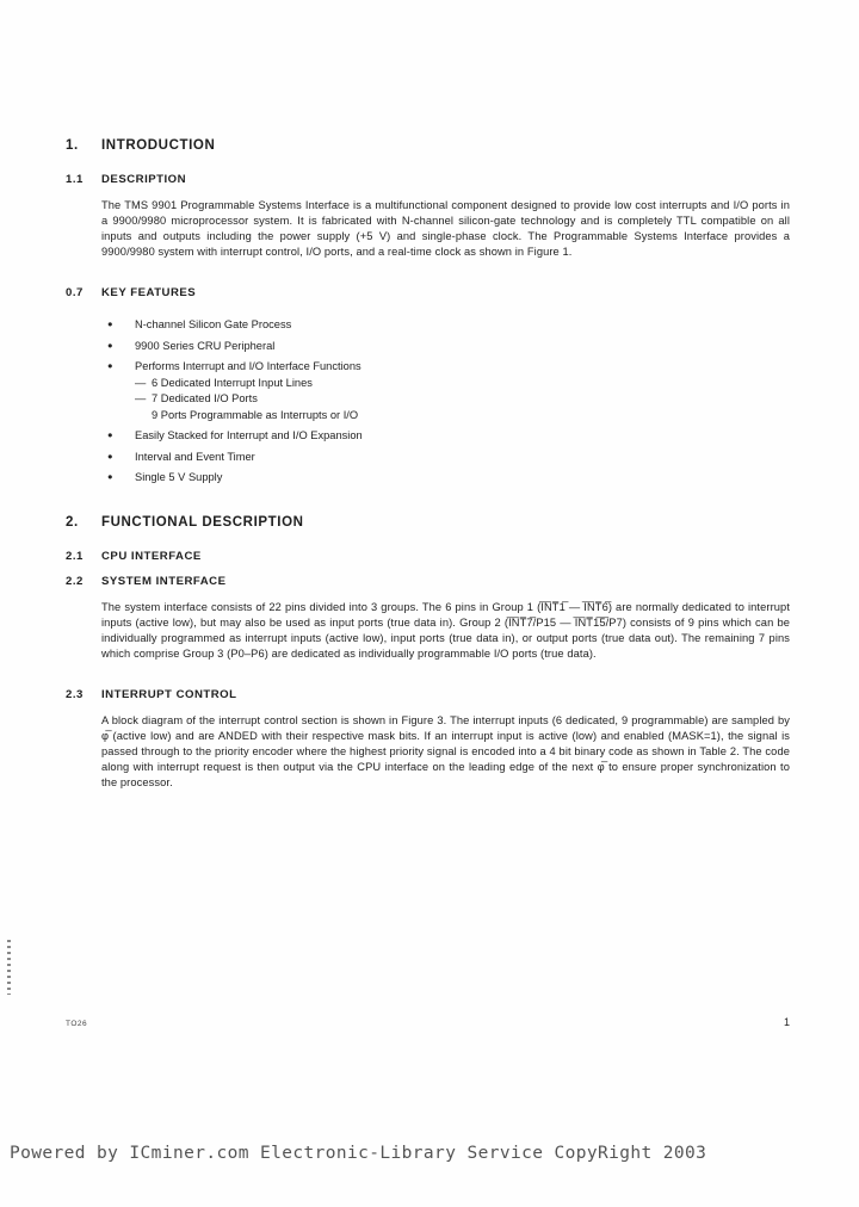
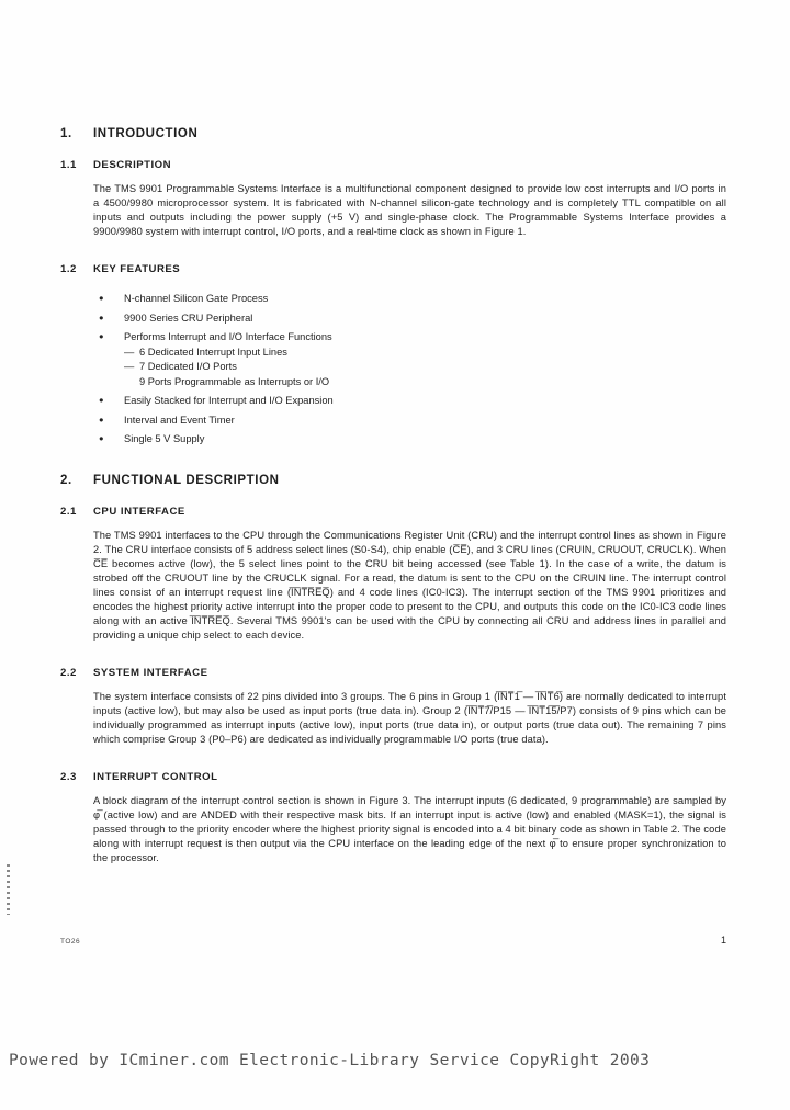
  1. INTRODUCTION
  1.1 DESCRIPTION
- The TMS 9901 Programmable Systems Interface is a multifunctional component designed to provide low cost interrupts and I/O ports in a 9900/9980 microprocessor system. It is fabricated with N-channel silicon-gate technology and is completely TTL compatible on all inputs and outputs including the power supply (+5 V) and single-phase clock. The Programmable Systems Interface provides a 9900/9980 system with interrupt control, I/O ports, and a real-time clock as shown in Figure 1.
+ The TMS 9901 Programmable Systems Interface is a multifunctional component designed to provide low cost interrupts and I/O ports in a 4500/9980 microprocessor system. It is fabricated with N-channel silicon-gate technology and is completely TTL compatible on all inputs and outputs including the power supply (+5 V) and single-phase clock. The Programmable Systems Interface provides a 9900/9980 system with interrupt control, I/O ports, and a real-time clock as shown in Figure 1.
- 0.7 KEY FEATURES
+ 1.2 KEY FEATURES
  ●
  N-channel Silicon Gate Process
  ●
  9900 Series CRU Peripheral
  ●
  Performs Interrupt and I/O Interface Functions
  —
  6 Dedicated Interrupt Input Lines
  —
  7 Dedicated I/O Ports
  9 Ports Programmable as Interrupts or I/O
  ●
  Easily Stacked for Interrupt and I/O Expansion
  ●
  Interval and Event Timer
  ●
  Single 5 V Supply
  2. FUNCTIONAL DESCRIPTION
  2.1 CPU INTERFACE
+ The TMS 9901 interfaces to the CPU through the Communications Register Unit (CRU) and the interrupt control lines as shown in Figure 2. The CRU interface consists of 5 address select lines (S0-S4), chip enable (C̅E̅), and 3 CRU lines (CRUIN, CRUOUT, CRUCLK). When C̅E̅ becomes active (low), the 5 select lines point to the CRU bit being accessed (see Table 1). In the case of a write, the datum is strobed off the CRUOUT line by the CRUCLK signal. For a read, the datum is sent to the CPU on the CRUIN line. The interrupt control lines consist of an interrupt request line (I̅N̅T̅R̅E̅Q̅) and 4 code lines (IC0-IC3). The interrupt section of the TMS 9901 prioritizes and encodes the highest priority active interrupt into the proper code to present to the CPU, and outputs this code on the IC0-IC3 code lines along with an active I̅N̅T̅R̅E̅Q̅. Several TMS 9901's can be used with the CPU by connecting all CRU and address lines in parallel and providing a unique chip select to each device.
  2.2 SYSTEM INTERFACE
  The system interface consists of 22 pins divided into 3 groups. The 6 pins in Group 1 (I̅N̅T̅1̅ — I̅N̅T̅6̅) are normally dedicated to interrupt inputs (active low), but may also be used as input ports (true data in). Group 2 (I̅N̅T̅7̅/P15 — I̅N̅T̅1̅5̅/P7) consists of 9 pins which can be individually programmed as interrupt inputs (active low), input ports (true data in), or output ports (true data out). The remaining 7 pins which comprise Group 3 (P0–P6) are dedicated as individually programmable I/O ports (true data).
  2.3 INTERRUPT CONTROL
  A block diagram of the interrupt control section is shown in Figure 3. The interrupt inputs (6 dedicated, 9 programmable) are sampled by φ̅ (active low) and are ANDED with their respective mask bits. If an interrupt input is active (low) and enabled (MASK=1), the signal is passed through to the priority encoder where the highest priority signal is encoded into a 4 bit binary code as shown in Table 2. The code along with interrupt request is then output via the CPU interface on the leading edge of the next φ̅ to ensure proper synchronization to the processor.
  1
  Powered by ICminer.com Electronic-Library Service CopyRight 2003
